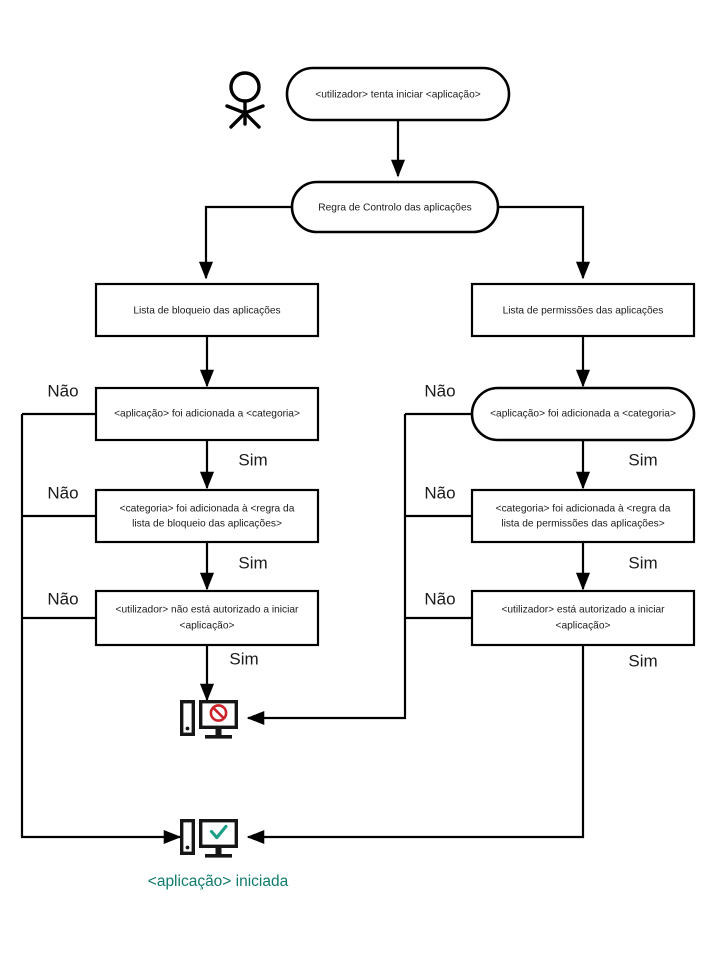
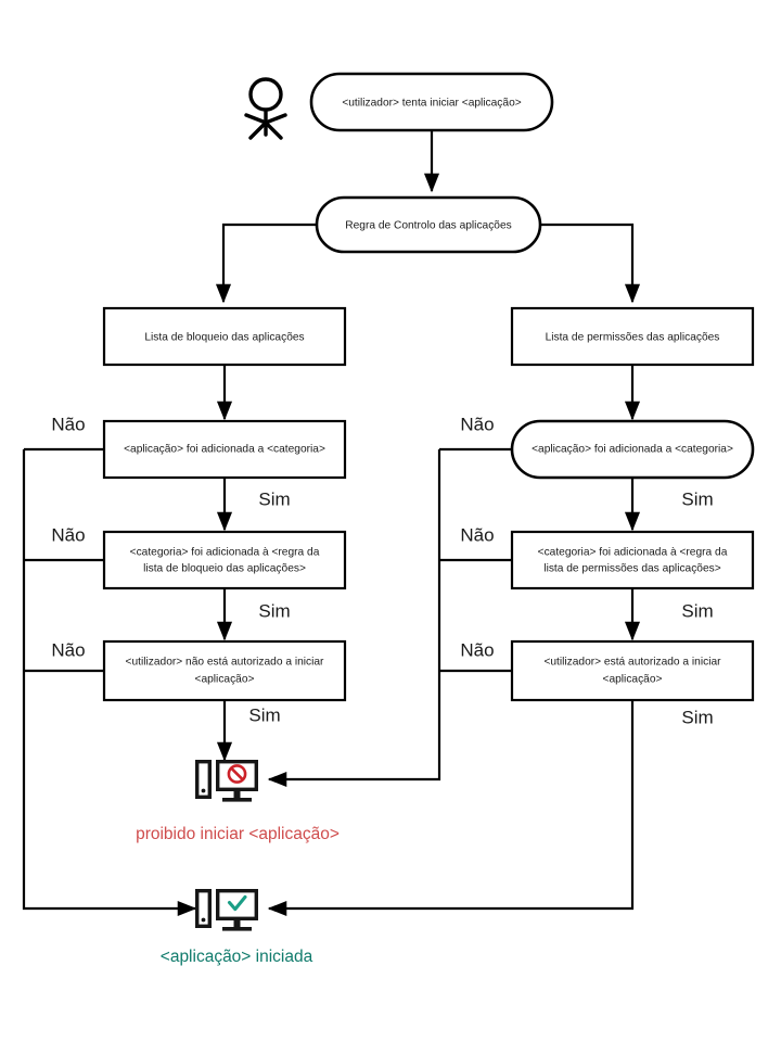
  <utilizador> tenta iniciar <aplicação>
  Regra de Controlo das aplicações
  Lista de bloqueio das aplicações
  Lista de permissões das aplicações
  <aplicação> foi adicionada a <categoria>
  Não
  Sim
  <categoria> foi adicionada à <regra da
  lista de bloqueio das aplicações>
  Não
  Sim
  <utilizador> não está autorizado a iniciar
  <aplicação>
  Não
  Sim
  <aplicação> foi adicionada a <categoria>
  Não
  Sim
  <categoria> foi adicionada à <regra da
  lista de permissões das aplicações>
  Não
  Sim
  <utilizador> está autorizado a iniciar
  <aplicação>
  Não
  Sim
+ proibido iniciar <aplicação>
  <aplicação> iniciada
